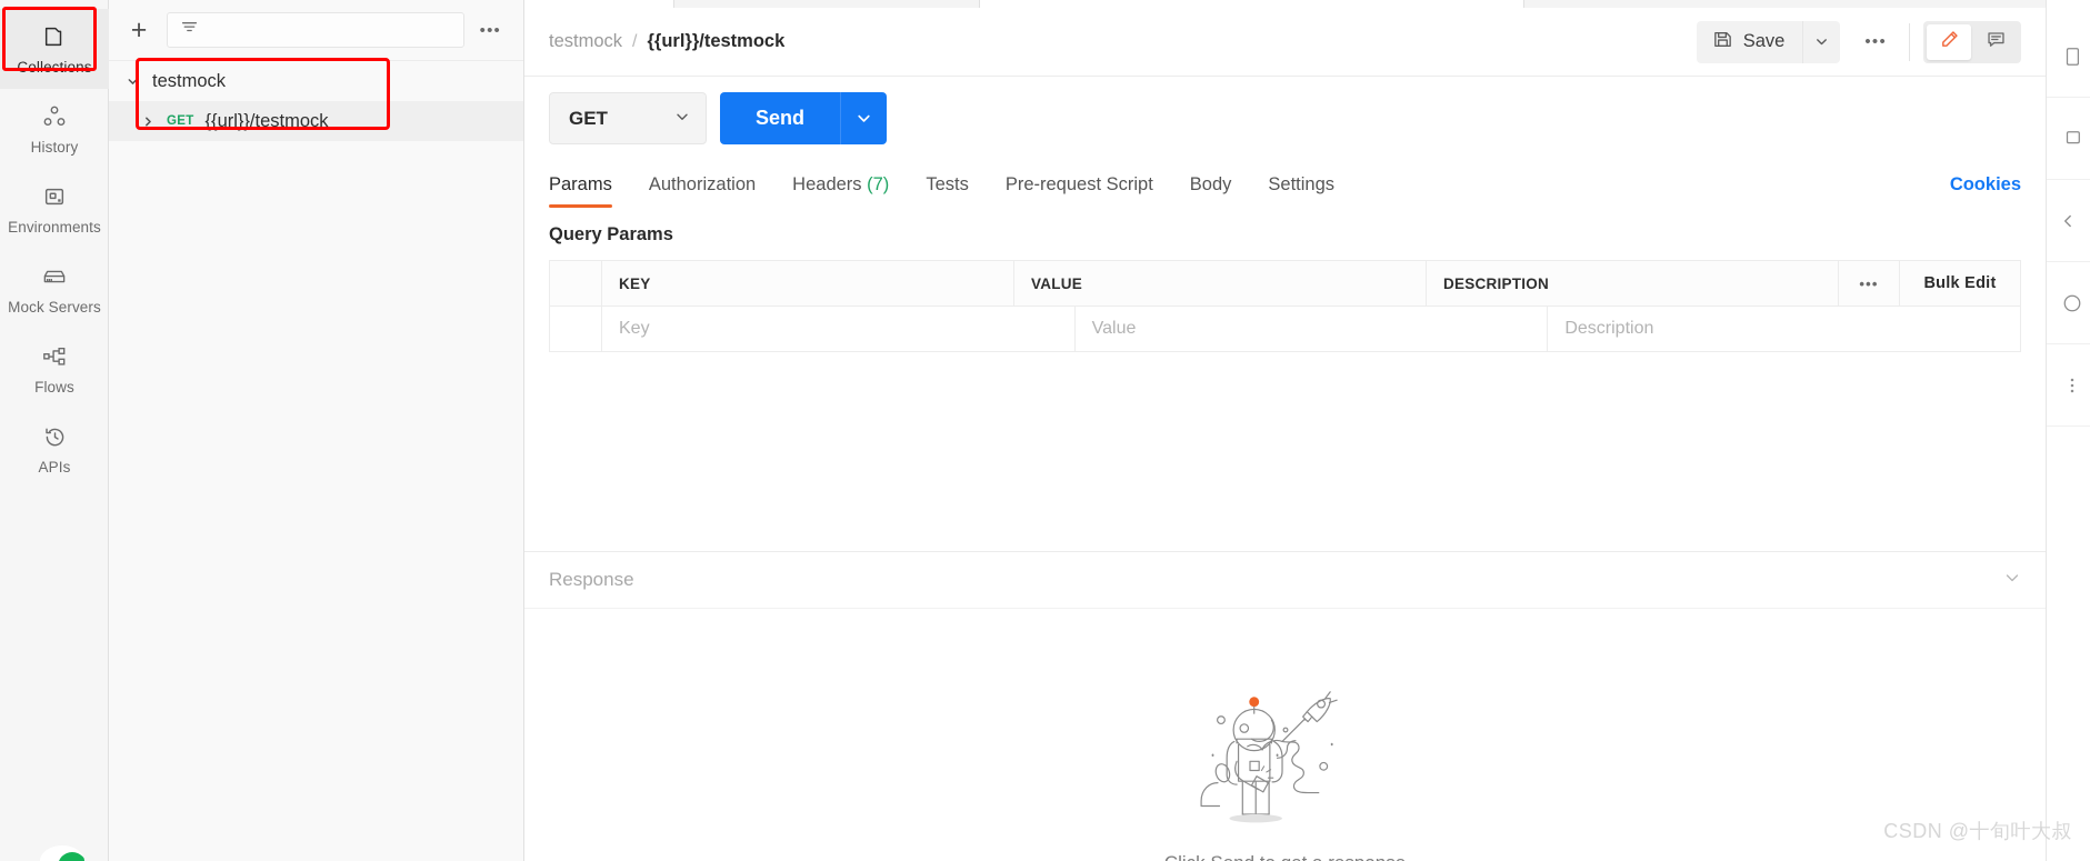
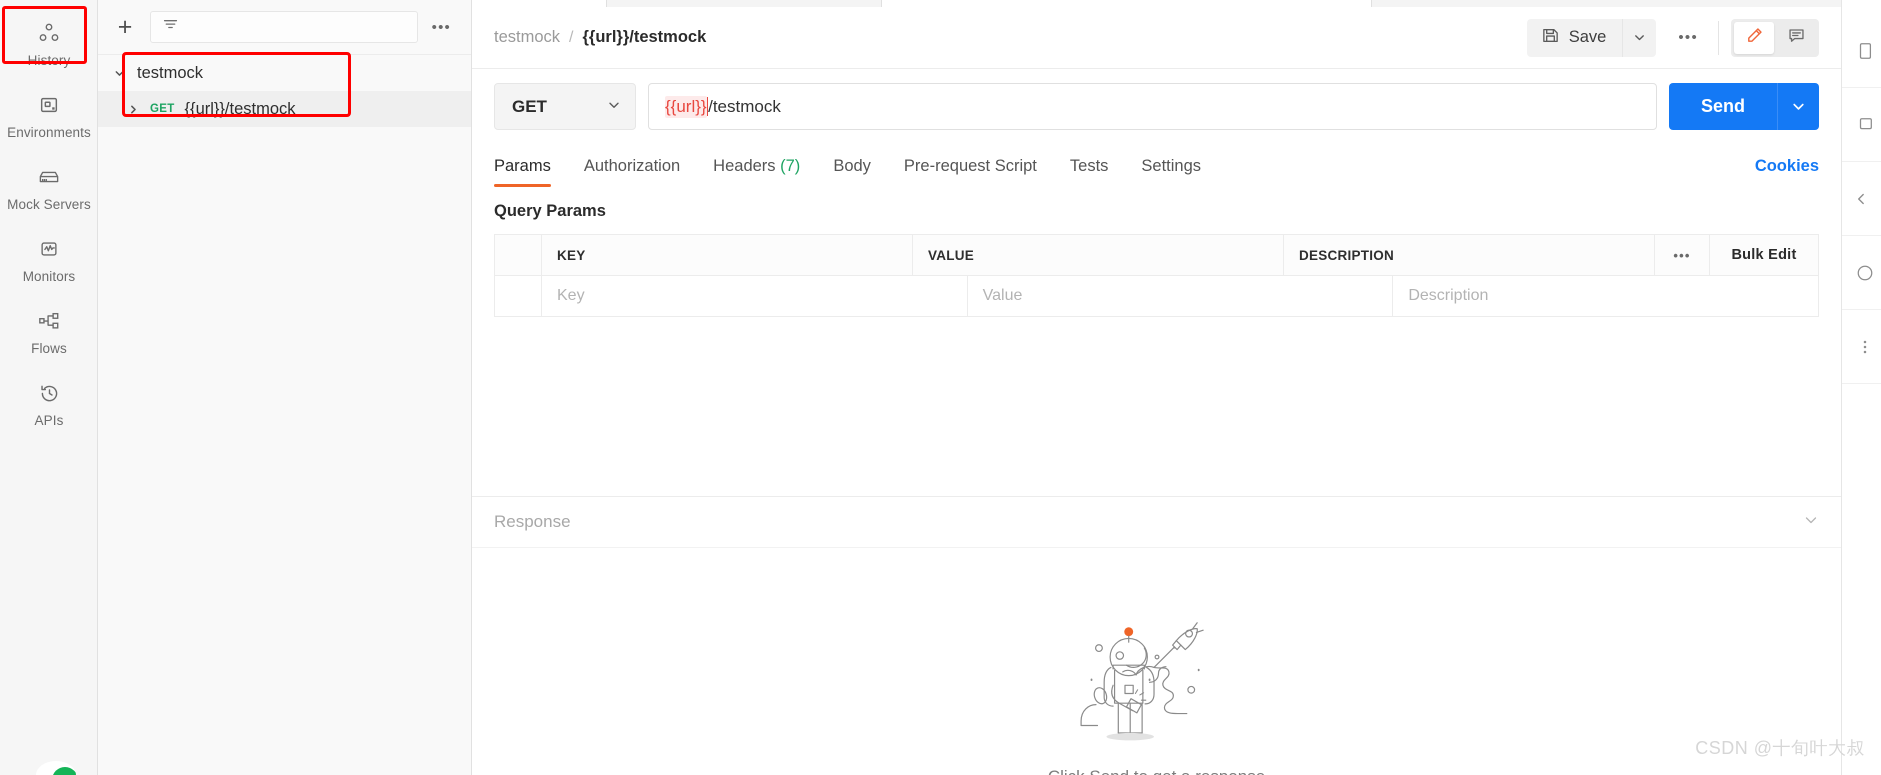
- Collections
  History
  Environments
  Mock Servers
+ Monitors
  Flows
  APIs
  +
  •••
  testmock
  GET
  {{url}}/testmock
  testmock
  /
  {{url}}/testmock
  Save
  •••
  GET
+ {{url}}
+ /testmock
  Send
  Params
  Authorization
  Headers (7)
- Tests
+ Body
  Pre-request Script
- Body
+ Tests
  Settings
  Cookies
  Query Params
  KEY
  VALUE
  DESCRIPTION
  •••
  Bulk Edit
  Key
  Value
  Description
  Response
  CSDN @十旬叶大叔
